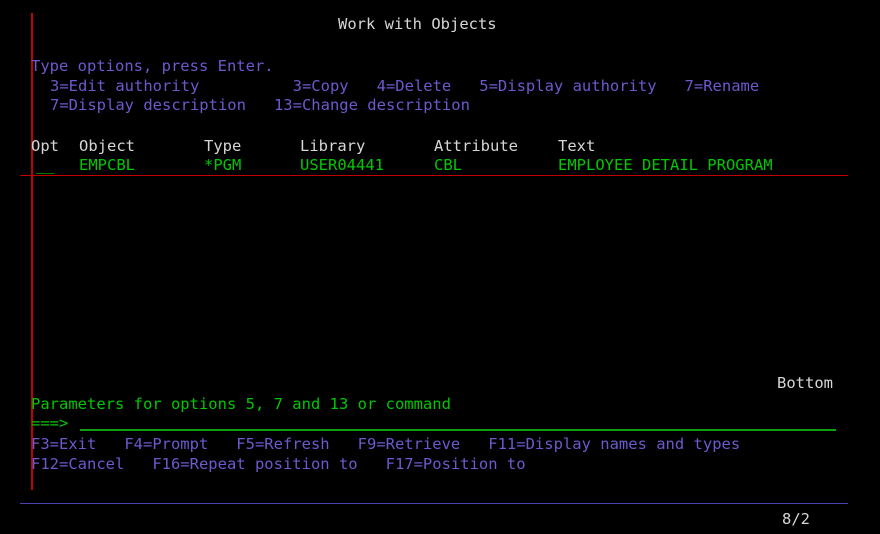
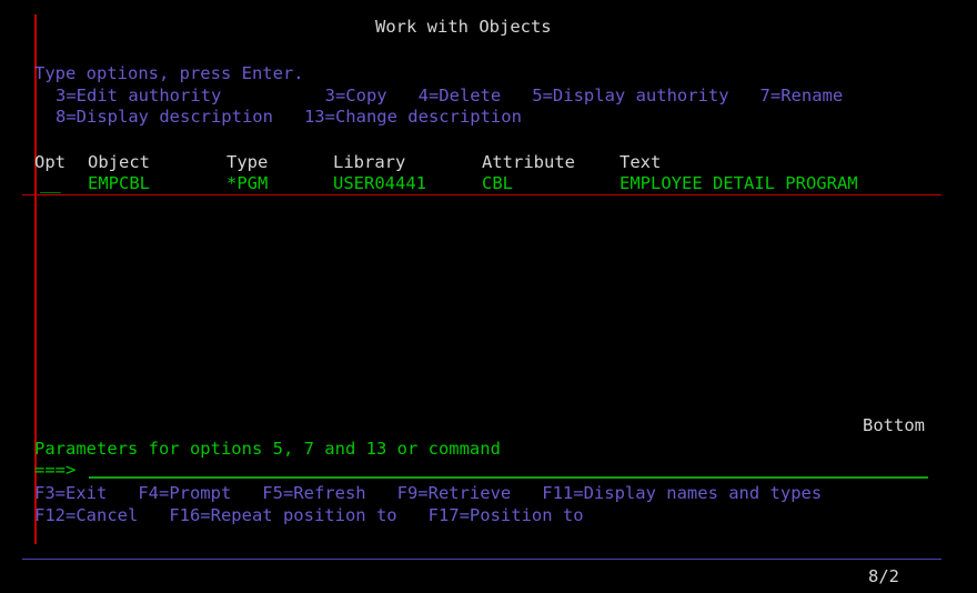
  Work with Objects
  Type options, press Enter.
  3=Edit authority 3=Copy 4=Delete 5=Display authority 7=Rename
- 7=Display description 13=Change description
+ 8=Display description 13=Change description
  Opt
  Object
  Type
  Library
  Attribute
  Text
  __
  EMPCBL
  *PGM
  USER04441
  CBL
  EMPLOYEE DETAIL PROGRAM
  Bottom
  Parameters for options 5, 7 and 13 or command
  ===>
  F3=Exit F4=Prompt F5=Refresh F9=Retrieve F11=Display names and types
  F12=Cancel F16=Repeat position to F17=Position to
  8/2
